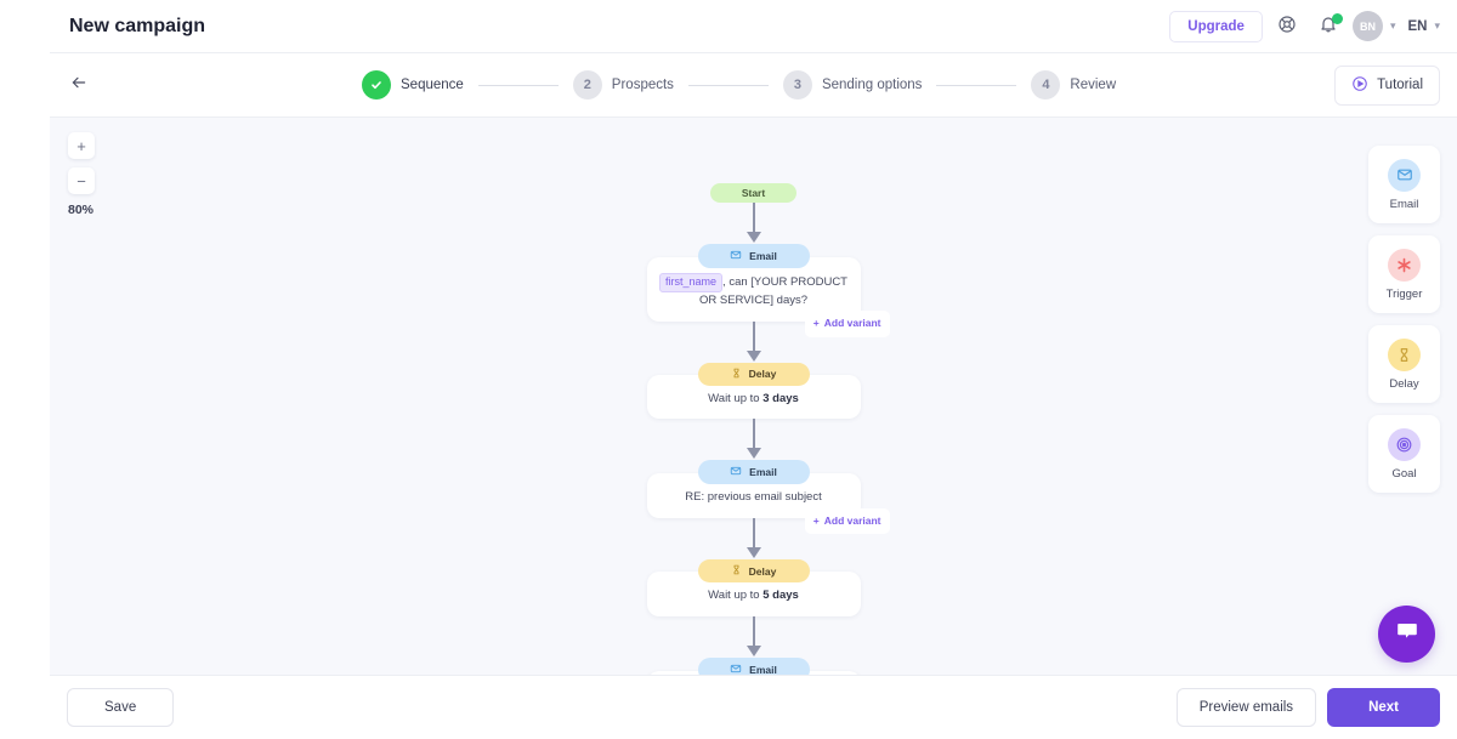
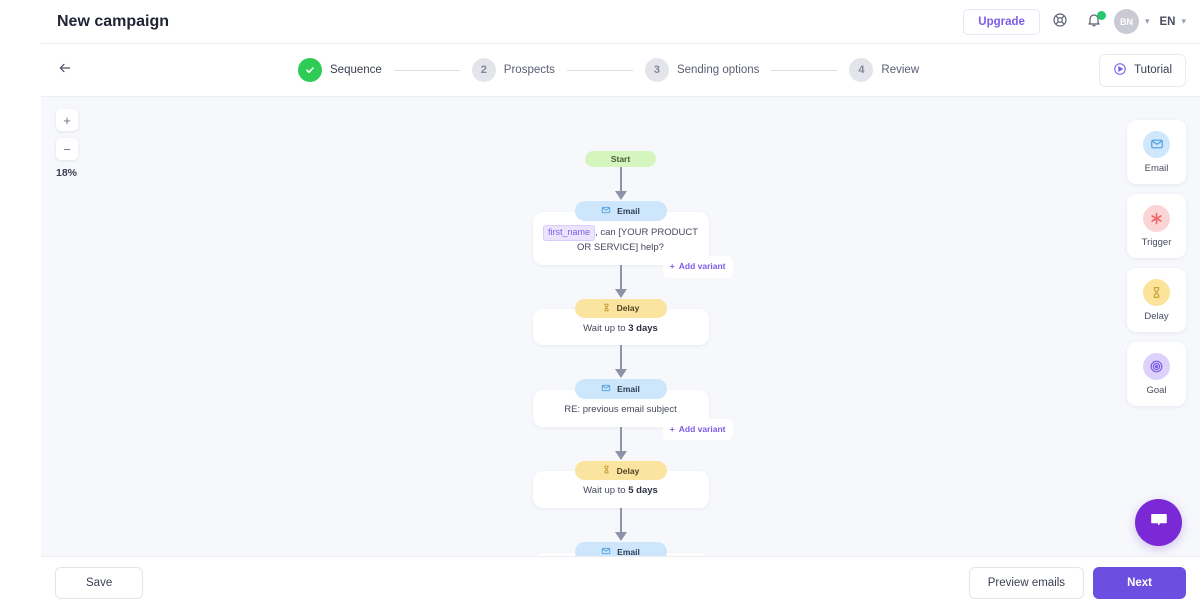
  New campaign
  Upgrade
  BN
  ▾
  EN
  ▾
  Sequence
  2
  Prospects
  3
  Sending options
  4
  Review
  Tutorial
  +
  −
- 80%
+ 18%
  Start
  Email
- first_name , can [YOUR PRODUCT OR SERVICE] days?
+ first_name , can [YOUR PRODUCT OR SERVICE] help?
  +
  Add variant
  Delay
  Wait up to 3 days
  Email
  RE: previous email subject
  +
  Add variant
  Delay
  Wait up to 5 days
  Email
  Email
  Trigger
  Delay
  Goal
  Save
  Preview emails
  Next
